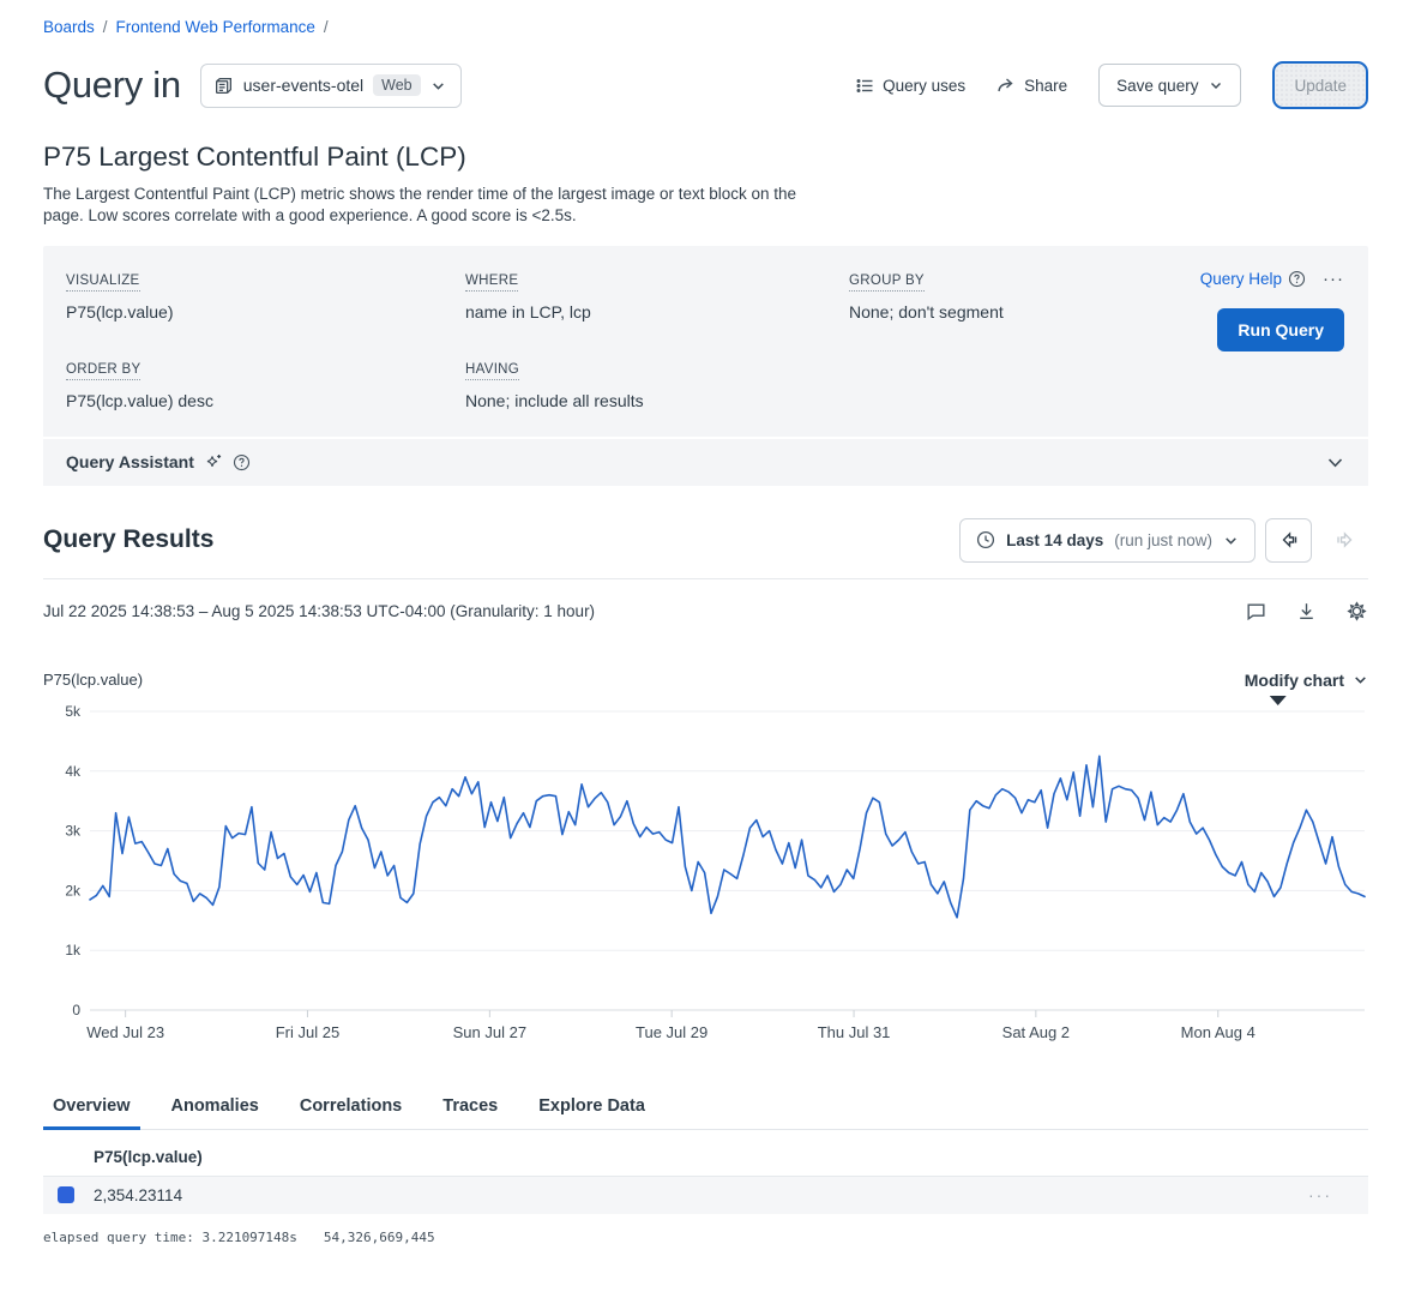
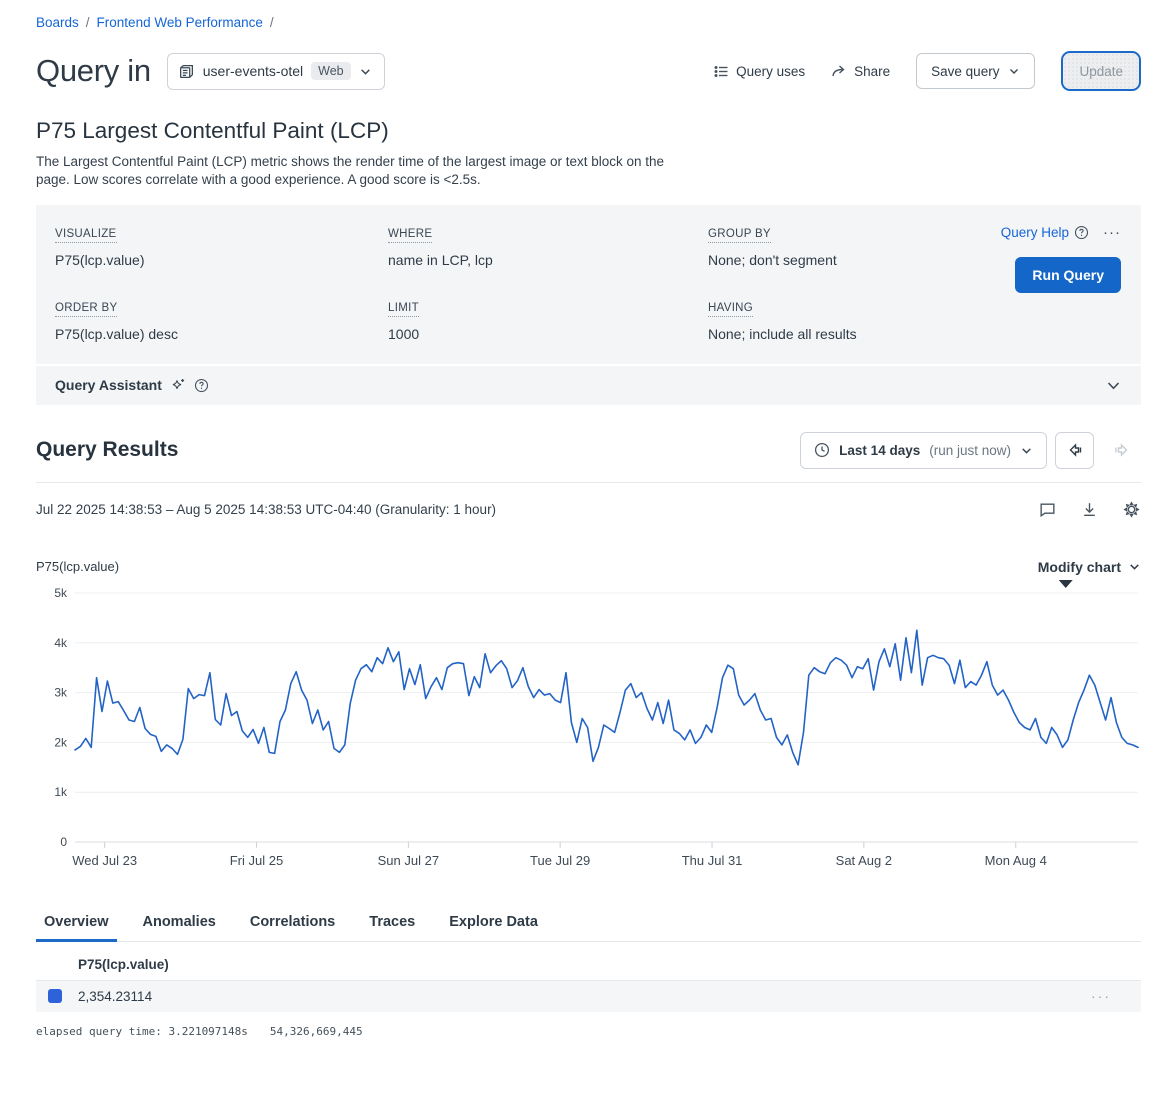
  Boards / Frontend Web Performance /
  Query in
  user-events-otel
  Web
  Query uses
  Share
  Save query
  Update
  P75 Largest Contentful Paint (LCP)
  The Largest Contentful Paint (LCP) metric shows the render time of the largest image or text block on the page. Low scores correlate with a good experience. A good score is <2.5s.
  VISUALIZE
  P75(lcp.value)
  WHERE
  name in LCP, lcp
  GROUP BY
  None; don't segment
  ORDER BY
  P75(lcp.value) desc
+ LIMIT
+ 1000
  HAVING
  None; include all results
  Query Help
  ···
  Run Query
  Query Assistant
  Query Results
  Last 14 days
  (run just now)
- Jul 22 2025 14:38:53 – Aug 5 2025 14:38:53 UTC-04:00 (Granularity: 1 hour)
+ Jul 22 2025 14:38:53 – Aug 5 2025 14:38:53 UTC-04:40 (Granularity: 1 hour)
  P75(lcp.value)
  Modify chart
  0
  1k
  2k
  3k
  4k
  5k
  Wed Jul 23
  Fri Jul 25
  Sun Jul 27
  Tue Jul 29
  Thu Jul 31
  Sat Aug 2
  Mon Aug 4
  Overview
  Anomalies
  Correlations
  Traces
  Explore Data
  P75(lcp.value)
  2,354.23114
  ···
  elapsed query time: 3.221097148s 54,326,669,445
